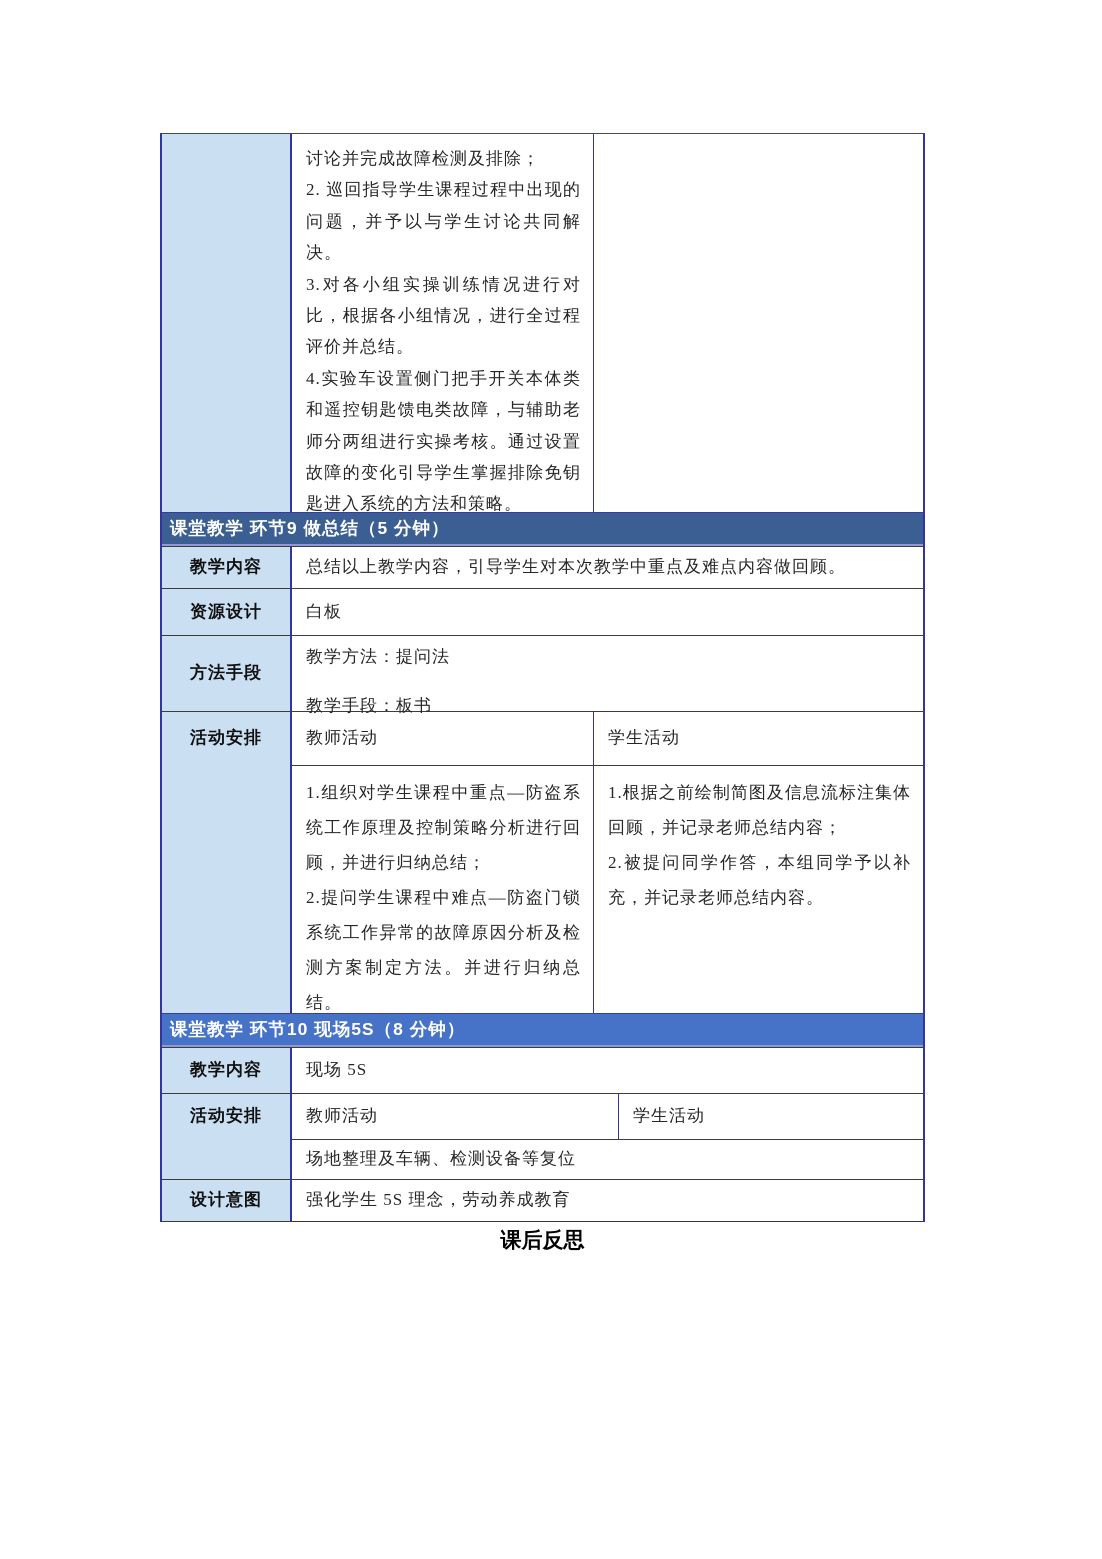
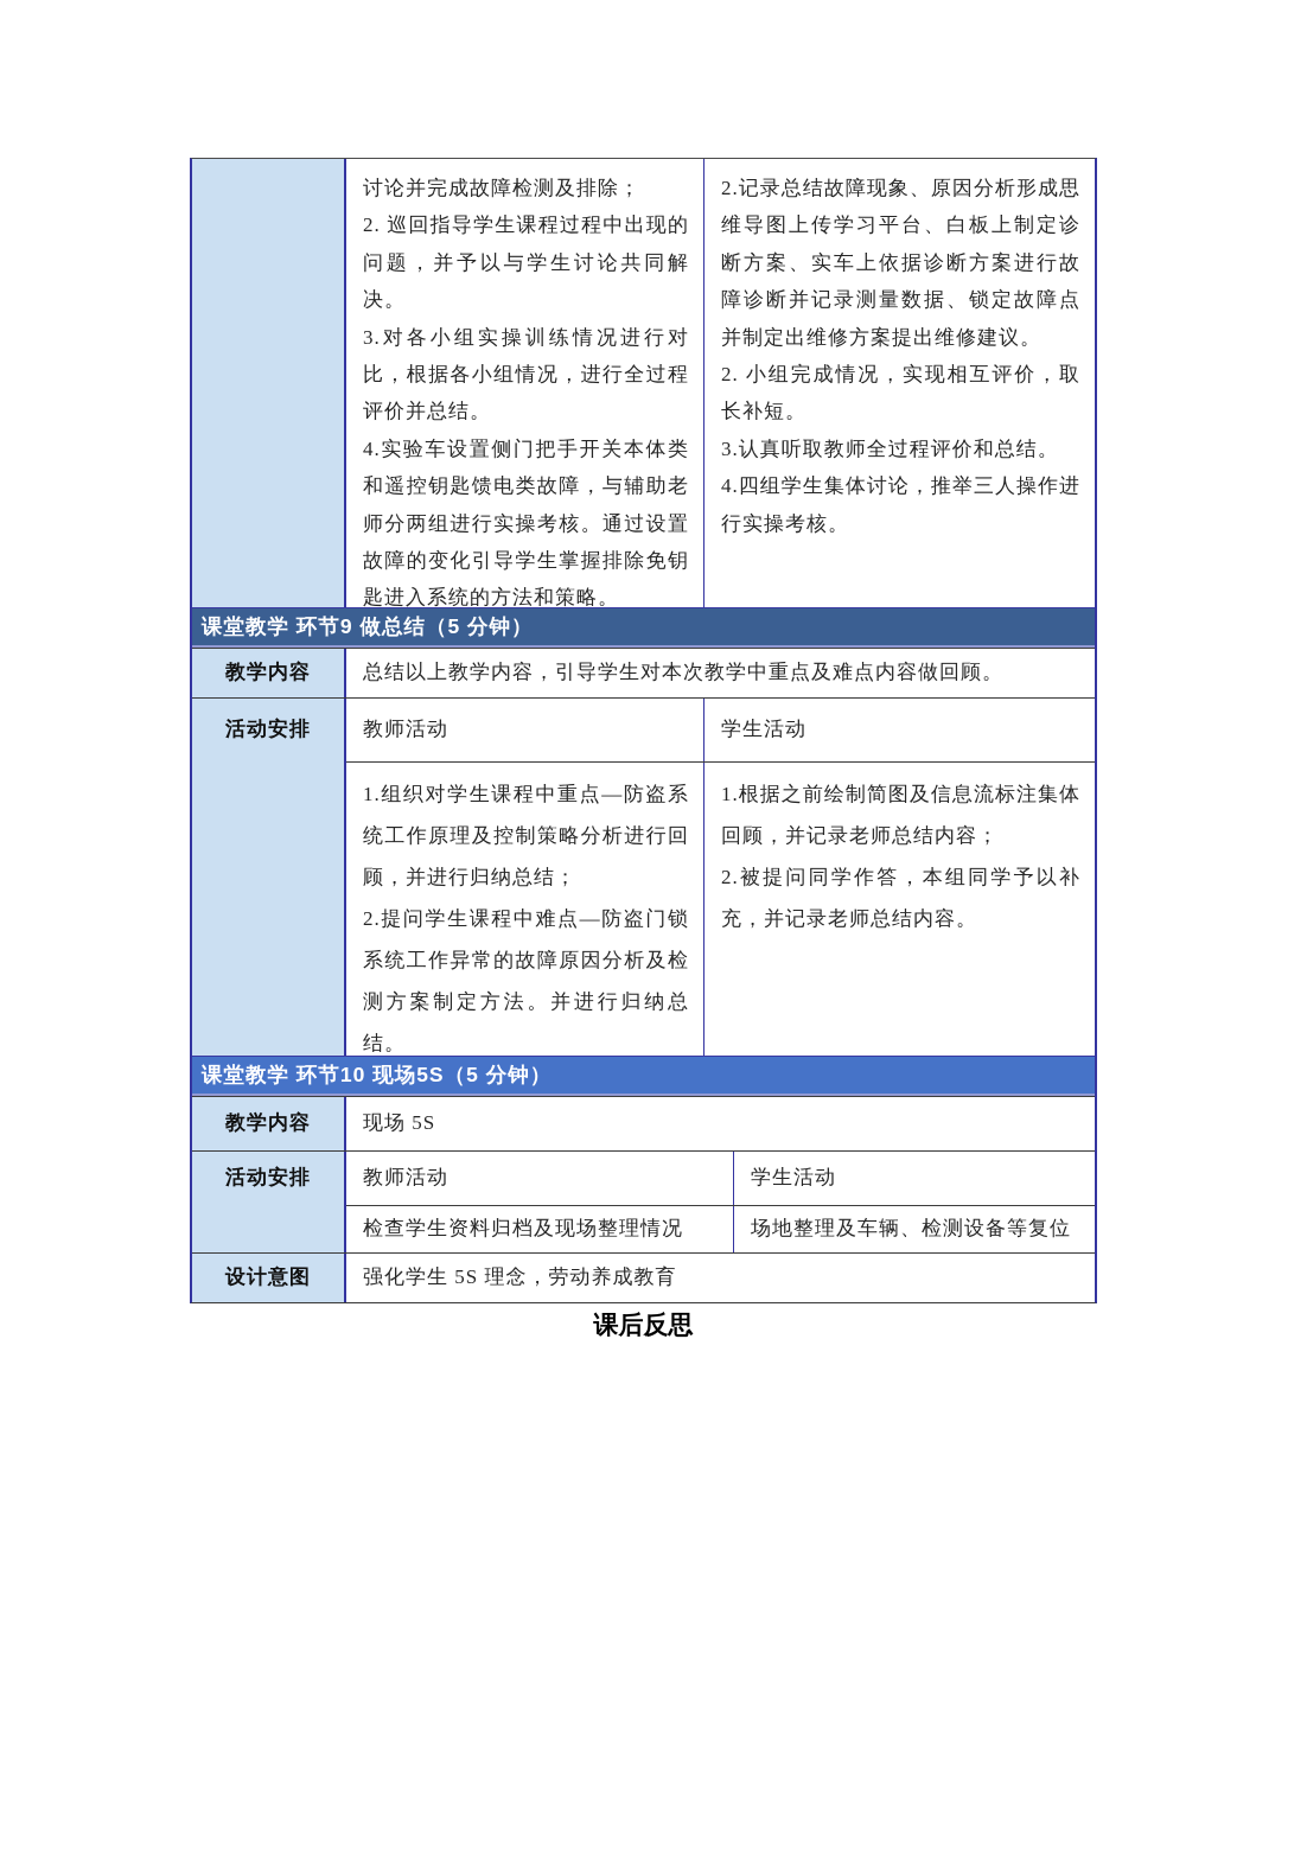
  讨论并完成故障检测及排除；
  2. 巡回指导学生课程过程中出现的问题，并予以与学生讨论共同解决。
  3.对各小组实操训练情况进行对比，根据各小组情况，进行全过程评价并总结。
  4.实验车设置侧门把手开关本体类和遥控钥匙馈电类故障，与辅助老师分两组进行实操考核。通过设置故障的变化引导学生掌握排除免钥匙进入系统的方法和策略。
+ 2.记录总结故障现象、原因分析形成思维导图上传学习平台、白板上制定诊断方案、实车上依据诊断方案进行故障诊断并记录测量数据、锁定故障点并制定出维修方案提出维修建议。
+ 2. 小组完成情况，实现相互评价，取长补短。
+ 3.认真听取教师全过程评价和总结。
+ 4.四组学生集体讨论，推举三人操作进行实操考核。
  课堂教学 环节9 做总结（5 分钟）
  教学内容
  总结以上教学内容，引导学生对本次教学中重点及难点内容做回顾。
- 资源设计
- 白板
- 方法手段
- 教学方法：提问法
- 教学手段：板书
  活动安排
  教师活动
  学生活动
  1.组织对学生课程中重点—防盗系统工作原理及控制策略分析进行回顾，并进行归纳总结；
  2.提问学生课程中难点—防盗门锁系统工作异常的故障原因分析及检测方案制定方法。并进行归纳总结。
  1.根据之前绘制简图及信息流标注集体回顾，并记录老师总结内容；
  2.被提问同学作答，本组同学予以补充，并记录老师总结内容。
- 课堂教学 环节10 现场5S（8 分钟）
+ 课堂教学 环节10 现场5S（5 分钟）
  教学内容
  现场 5S
  活动安排
  教师活动
  学生活动
+ 检查学生资料归档及现场整理情况
  场地整理及车辆、检测设备等复位
  设计意图
  强化学生 5S 理念，劳动养成教育
  课后反思
